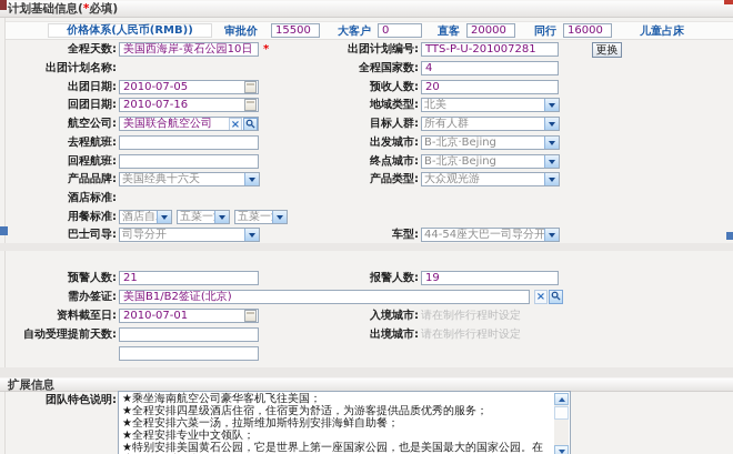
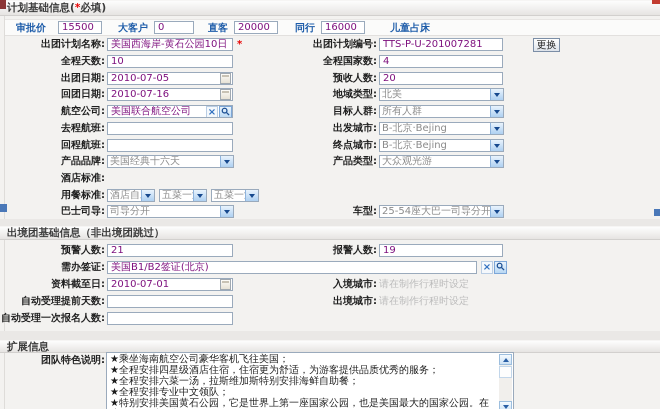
  计划基础信息(*必填)
- 价格体系(人民币(RMB))
  审批价
  15500
  大客户
  0
  直客
  20000
  同行
  16000
  儿童占床
- 全程天数:
+ 出团计划名称:
  美国西海岸-黄石公园10日
  *
  出团计划编号:
  TTS-P-U-201007281
  更换
- 出团计划名称:
+ 全程天数:
+ 10
  全程国家数:
  4
  出团日期:
  2010-07-05
  预收人数:
  20
  回团日期:
  2010-07-16
  地域类型:
  北美
  航空公司:
  美国联合航空公司
  ×
  目标人群:
  所有人群
  去程航班:
  出发城市:
  B-北京·Bejing
  回程航班:
  终点城市:
  B-北京·Bejing
  产品品牌:
  美国经典十六天
  产品类型:
  大众观光游
  酒店标准:
  用餐标准:
  酒店自
  五菜一
  五菜一
  巴士司导:
  司导分开
  车型:
- 44-54座大巴一司导分开
+ 25-54座大巴一司导分开
+ 出境团基础信息（非出境团跳过）
  预警人数:
  21
  报警人数:
  19
  需办签证:
  美国B1/B2签证(北京)
  ×
  资料截至日:
  2010-07-01
  入境城市:
  请在制作行程时设定
  自动受理提前天数:
  出境城市:
  请在制作行程时设定
+ 自动受理一次报名人数:
  扩展信息
  团队特色说明:
  ★乘坐海南航空公司豪华客机飞往美国；
  ★全程安排四星级酒店住宿，住宿更为舒适，为游客提供品质优秀的服务；
  ★全程安排六菜一汤，拉斯维加斯特别安排海鲜自助餐；
  ★全程安排专业中文领队；
  ★特别安排美国黄石公园，它是世界上第一座国家公园，也是美国最大的国家公园。在
